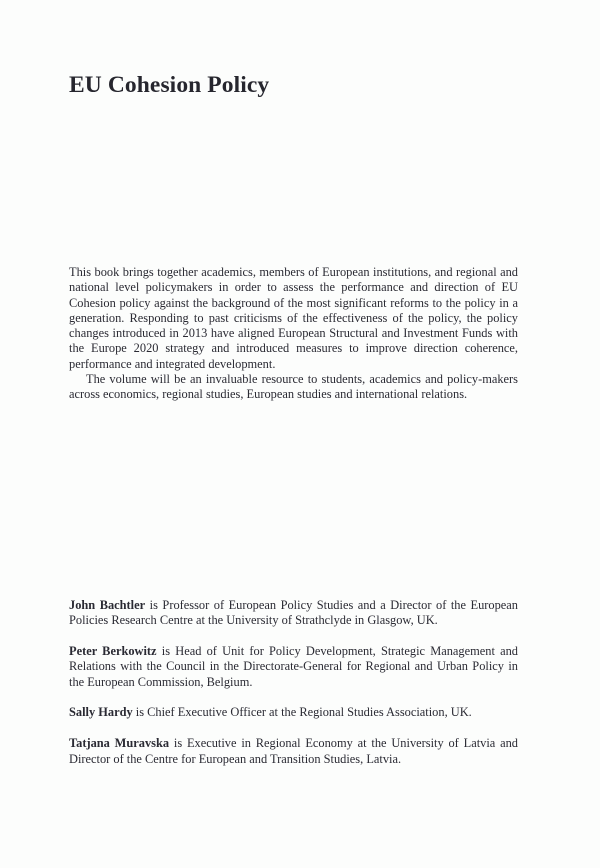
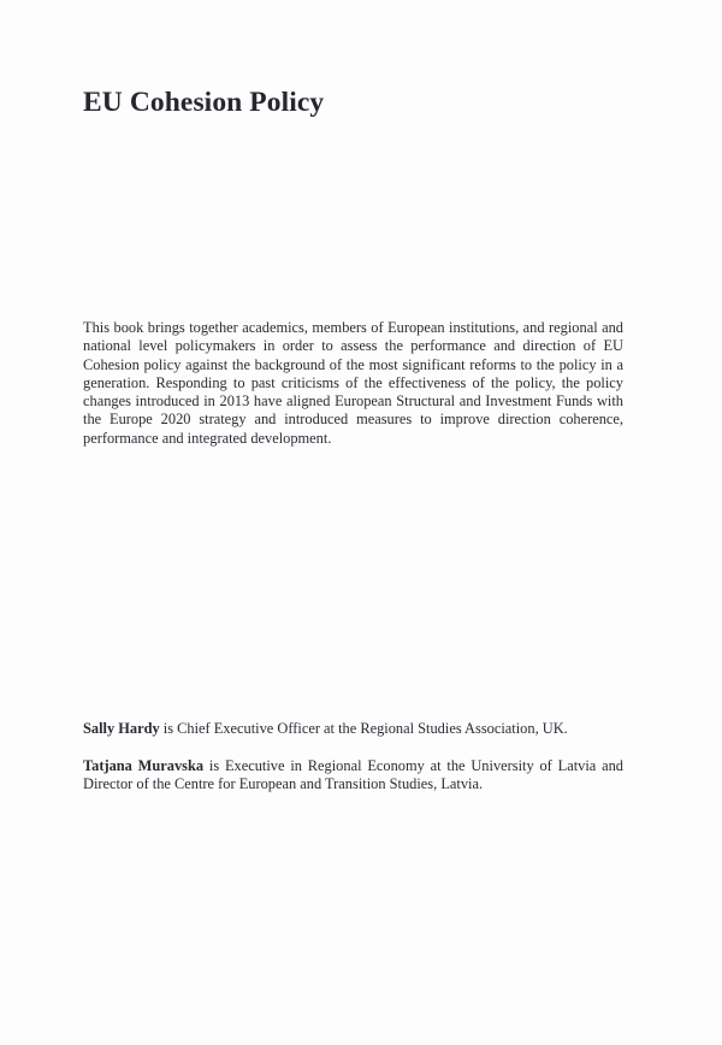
  EU Cohesion Policy
  This book brings together academics, members of European institutions, and regional and national level policymakers in order to assess the performance and direction of EU Cohesion policy against the background of the most significant reforms to the policy in a generation. Responding to past criticisms of the effectiveness of the policy, the policy changes introduced in 2013 have aligned European Structural and Investment Funds with the Europe 2020 strategy and introduced measures to improve direction coherence, performance and integrated development.
- The volume will be an invaluable resource to students, academics and policy-makers across economics, regional studies, European studies and international relations.
- John Bachtler is Professor of European Policy Studies and a Director of the European Policies Research Centre at the University of Strathclyde in Glasgow, UK.
- Peter Berkowitz is Head of Unit for Policy Development, Strategic Management and Relations with the Council in the Directorate-General for Regional and Urban Policy in the European Commission, Belgium.
  Sally Hardy is Chief Executive Officer at the Regional Studies Association, UK.
  Tatjana Muravska is Executive in Regional Economy at the University of Latvia and Director of the Centre for European and Transition Studies, Latvia.
